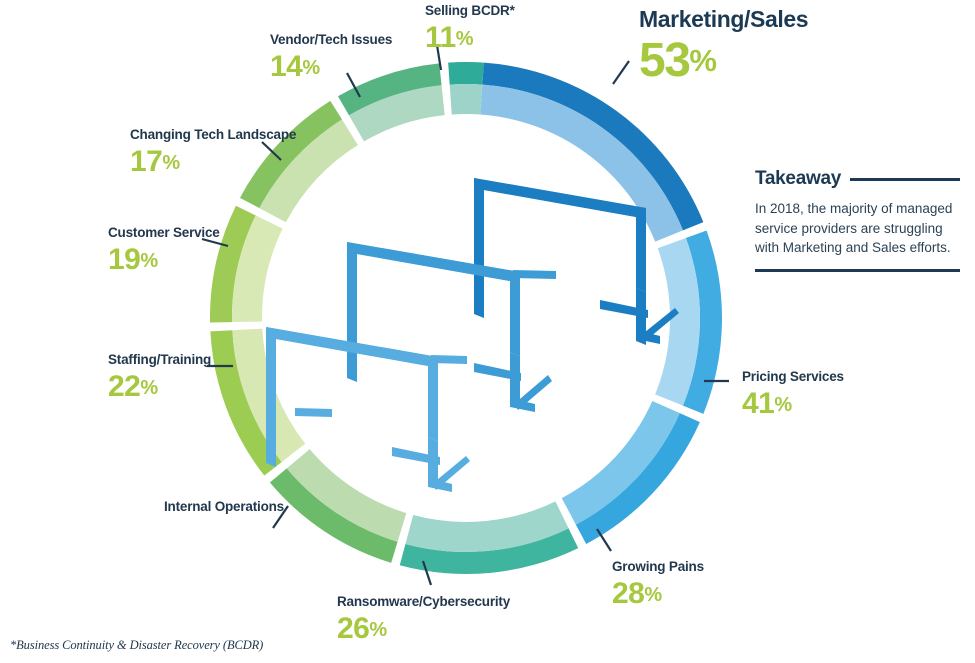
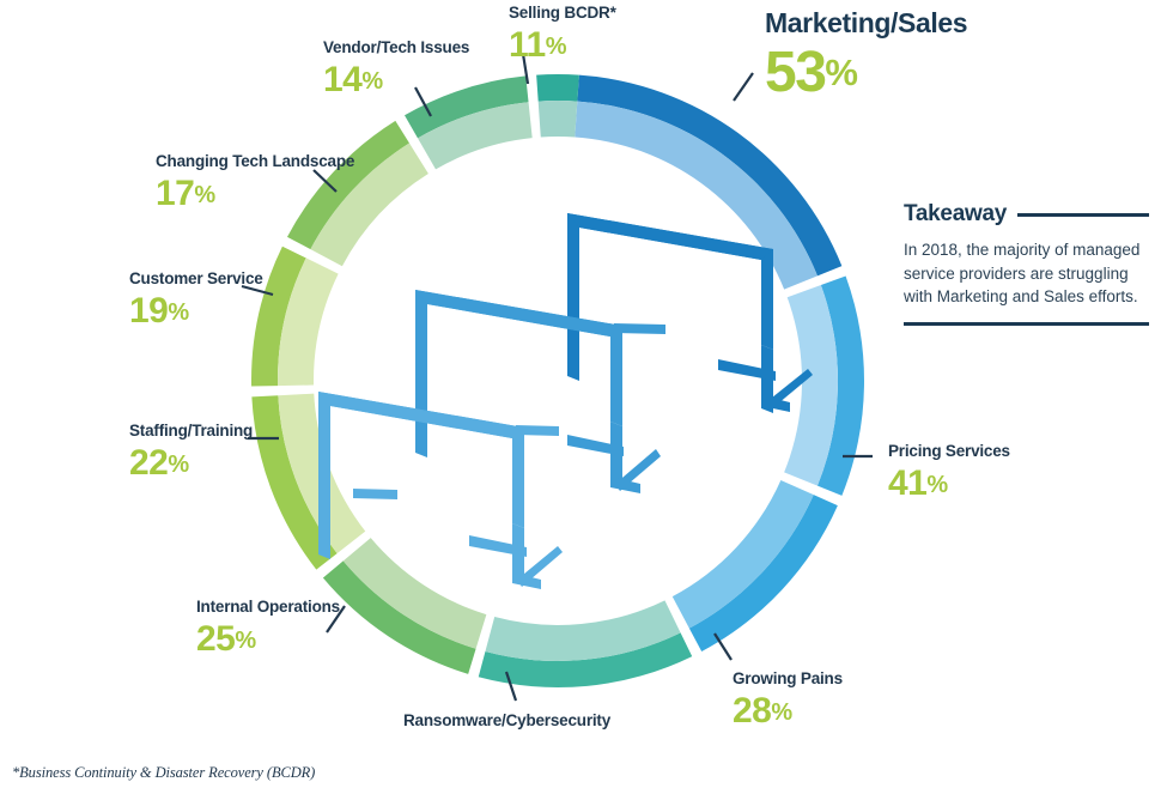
  Marketing/Sales
  53%
  Selling BCDR*
  11%
  Vendor/Tech Issues
  14%
  Changing Tech Landscape
  17%
  Customer Service
  19%
  Staffing/Training
  22%
  Internal Operations
+ 25%
  Ransomware/Cybersecurity
- 26%
  Growing Pains
  28%
  Pricing Services
  41%
  Takeaway
  In 2018, the majority of managed service providers are struggling with Marketing and Sales efforts.
  *Business Continuity & Disaster Recovery (BCDR)
